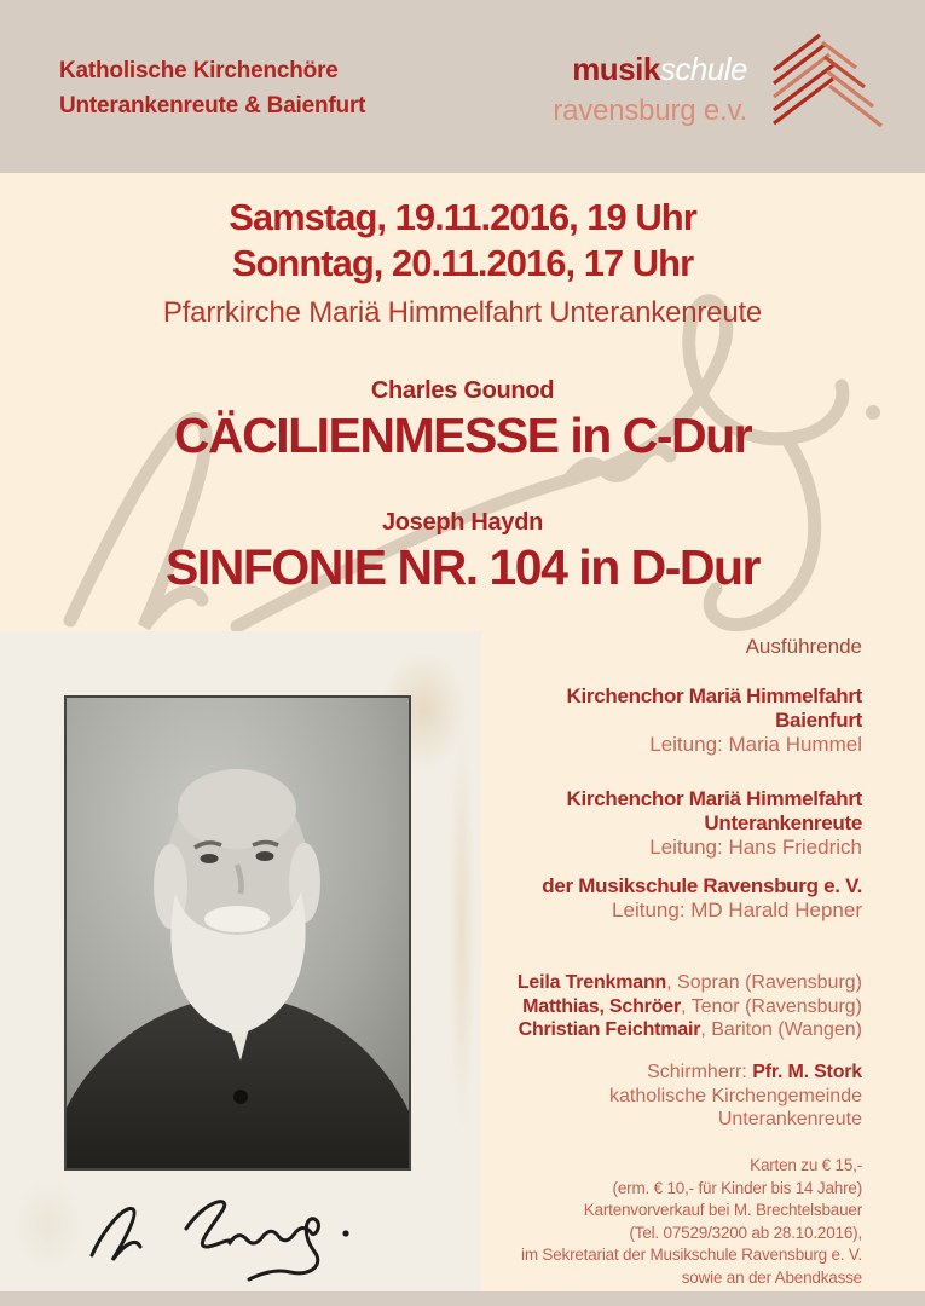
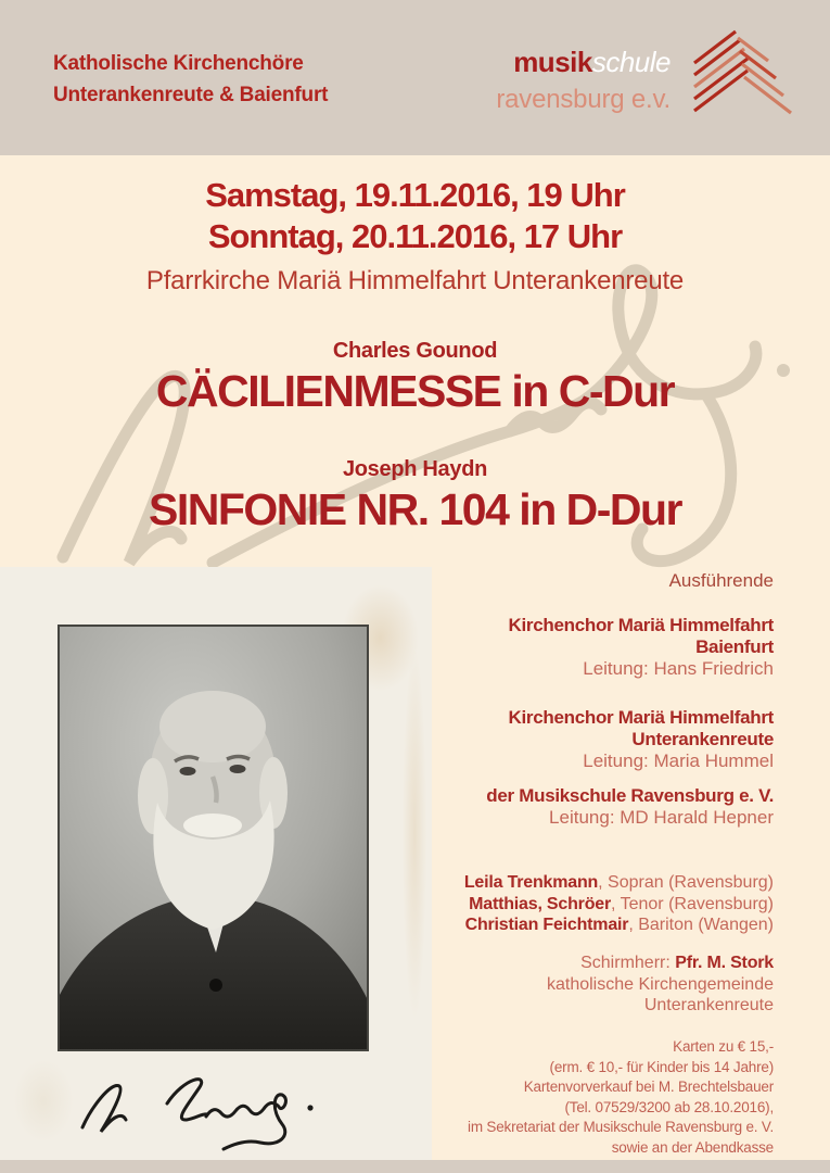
  Katholische Kirchenchöre
  Unterankenreute & Baienfurt
  musikschule
  ravensburg e.v.
  Samstag, 19.11.2016, 19 Uhr
  Sonntag, 20.11.2016, 17 Uhr
  Pfarrkirche Mariä Himmelfahrt Unterankenreute
  Charles Gounod
  CÄCILIENMESSE in C-Dur
  Joseph Haydn
  SINFONIE NR. 104 in D-Dur
  Ausführende
  Kirchenchor Mariä Himmelfahrt
  Baienfurt
- Leitung: Maria Hummel
+ Leitung: Hans Friedrich
  Kirchenchor Mariä Himmelfahrt
  Unterankenreute
- Leitung: Hans Friedrich
+ Leitung: Maria Hummel
  der Musikschule Ravensburg e. V.
  Leitung: MD Harald Hepner
  Leila Trenkmann, Sopran (Ravensburg)
  Matthias, Schröer, Tenor (Ravensburg)
  Christian Feichtmair, Bariton (Wangen)
  Schirmherr: Pfr. M. Stork
  katholische Kirchengemeinde
  Unterankenreute
  Karten zu € 15,-
  (erm. € 10,- für Kinder bis 14 Jahre)
  Kartenvorverkauf bei M. Brechtelsbauer
  (Tel. 07529/3200 ab 28.10.2016),
  im Sekretariat der Musikschule Ravensburg e. V.
  sowie an der Abendkasse
